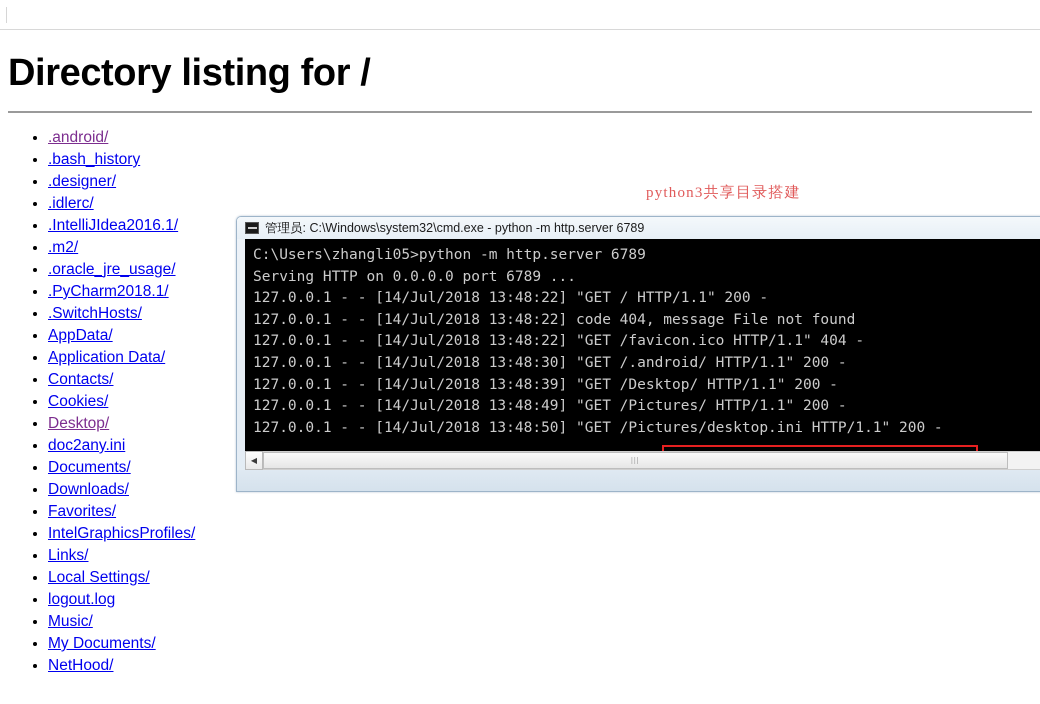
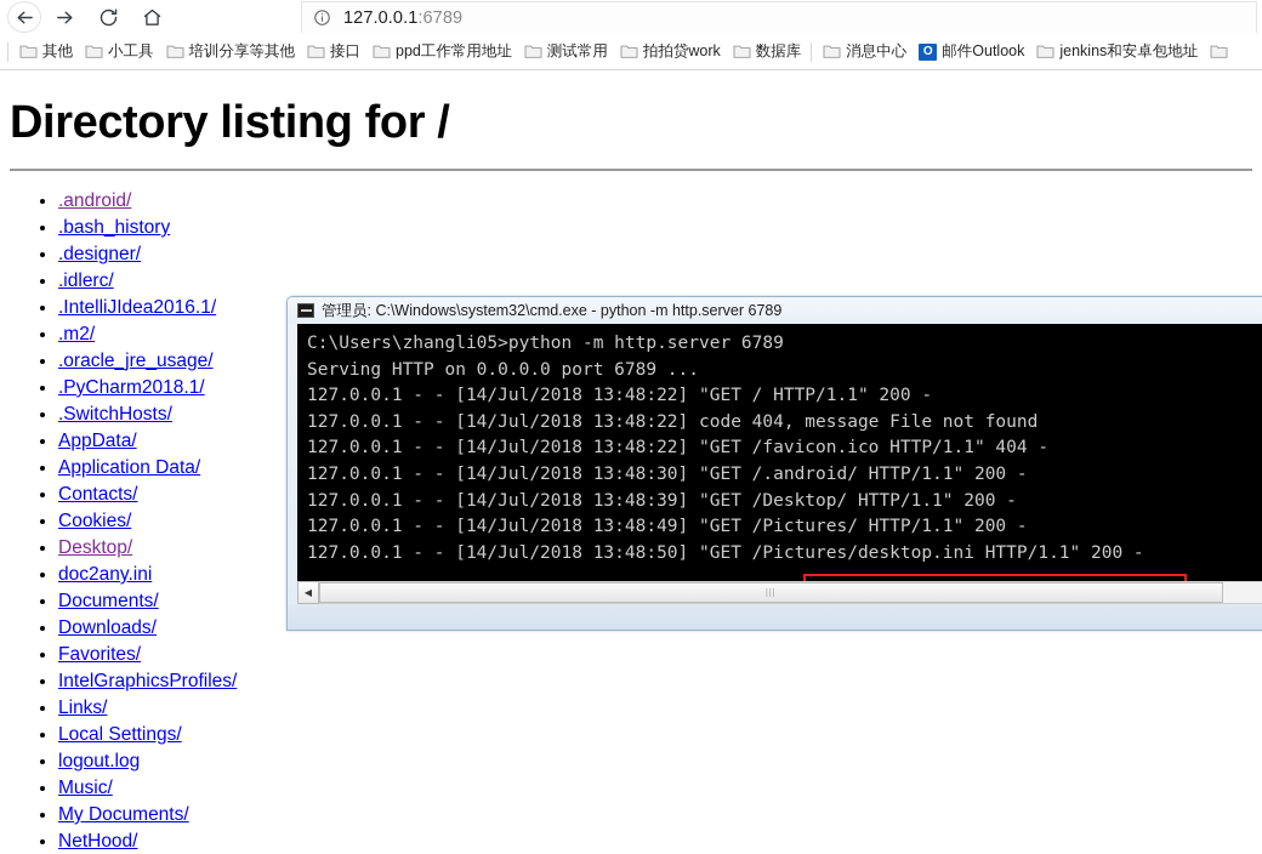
+ 127.0.0.1:6789
+ 其他
+ 小工具
+ 培训分享等其他
+ 接口
+ ppd工作常用地址
+ 测试常用
+ 拍拍贷work
+ 数据库
+ 消息中心
+ O
+ 邮件Outlook
+ jenkins和安卓包地址
  Directory listing for /
  .android/
  .bash_history
  .designer/
  .idlerc/
  .IntelliJIdea2016.1/
  .m2/
  .oracle_jre_usage/
  .PyCharm2018.1/
  .SwitchHosts/
  AppData/
  Application Data/
  Contacts/
  Cookies/
  Desktop/
  doc2any.ini
  Documents/
  Downloads/
  Favorites/
  IntelGraphicsProfiles/
  Links/
  Local Settings/
  logout.log
  Music/
  My Documents/
  NetHood/
- python3共享目录搭建
  管理员: C:\Windows\system32\cmd.exe - python -m http.server 6789
  C:\Users\zhangli05>python -m http.server 6789
  Serving HTTP on 0.0.0.0 port 6789 ...
  127.0.0.1 - - [14/Jul/2018 13:48:22] "GET / HTTP/1.1" 200 -
  127.0.0.1 - - [14/Jul/2018 13:48:22] code 404, message File not found
  127.0.0.1 - - [14/Jul/2018 13:48:22] "GET /favicon.ico HTTP/1.1" 404 -
  127.0.0.1 - - [14/Jul/2018 13:48:30] "GET /.android/ HTTP/1.1" 200 -
  127.0.0.1 - - [14/Jul/2018 13:48:39] "GET /Desktop/ HTTP/1.1" 200 -
  127.0.0.1 - - [14/Jul/2018 13:48:49] "GET /Pictures/ HTTP/1.1" 200 -
  127.0.0.1 - - [14/Jul/2018 13:48:50] "GET /Pictures/desktop.ini HTTP/1.1" 200 -
  ◀
